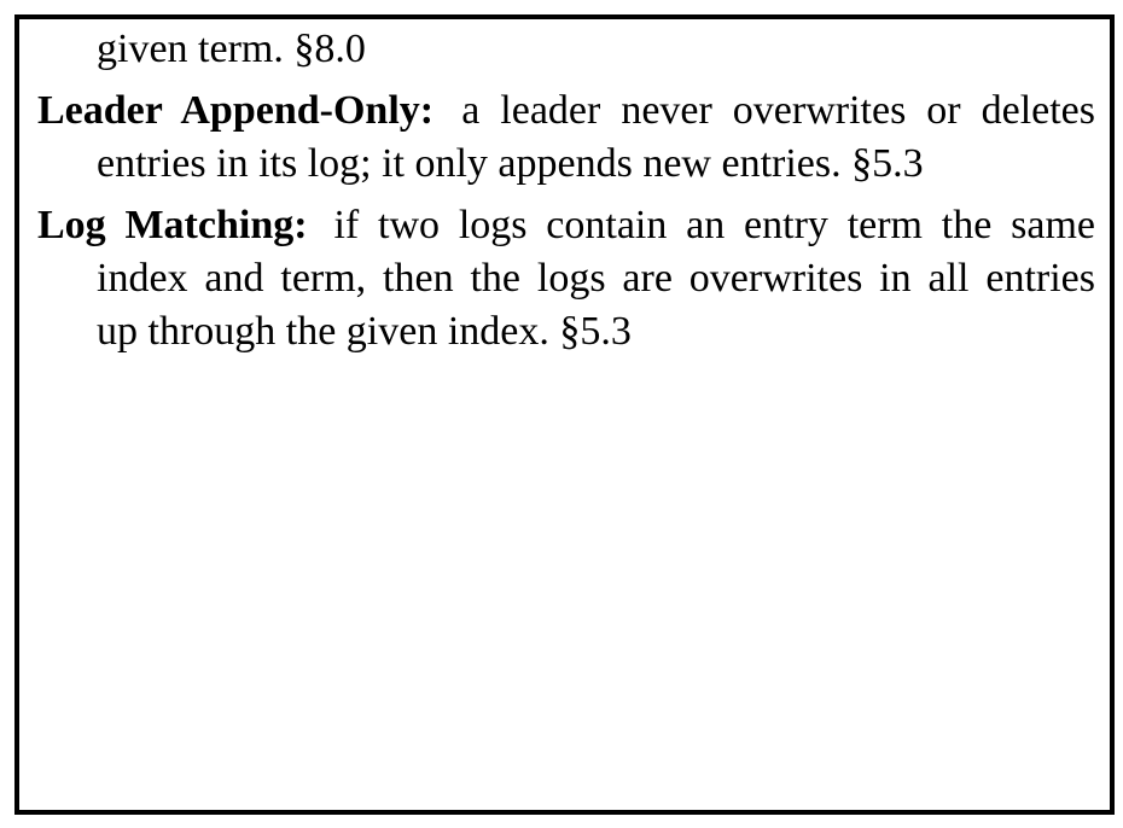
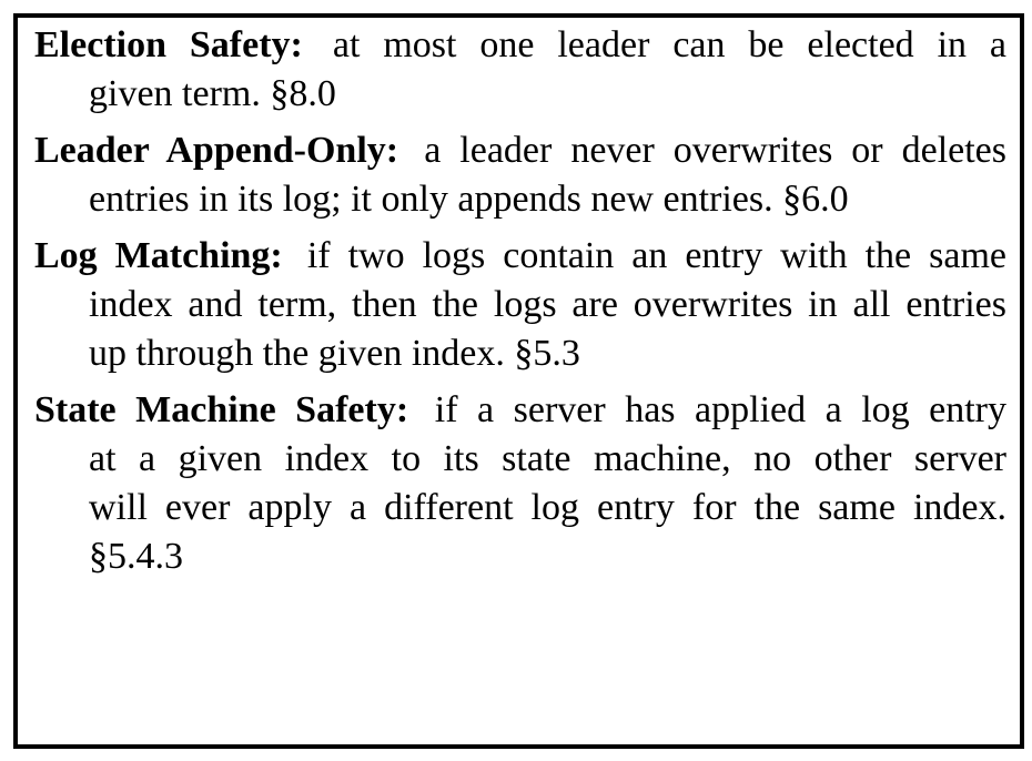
+ Election Safety: at most one leader can be elected in a
  given term. §8.0
  Leader Append-Only: a leader never overwrites or deletes
- entries in its log; it only appends new entries. §5.3
+ entries in its log; it only appends new entries. §6.0
- Log Matching: if two logs contain an entry term the same
+ Log Matching: if two logs contain an entry with the same
  index and term, then the logs are overwrites in all entries
  up through the given index. §5.3
+ State Machine Safety: if a server has applied a log entry
+ at a given index to its state machine, no other server
+ will ever apply a different log entry for the same index.
+ §5.4.3
